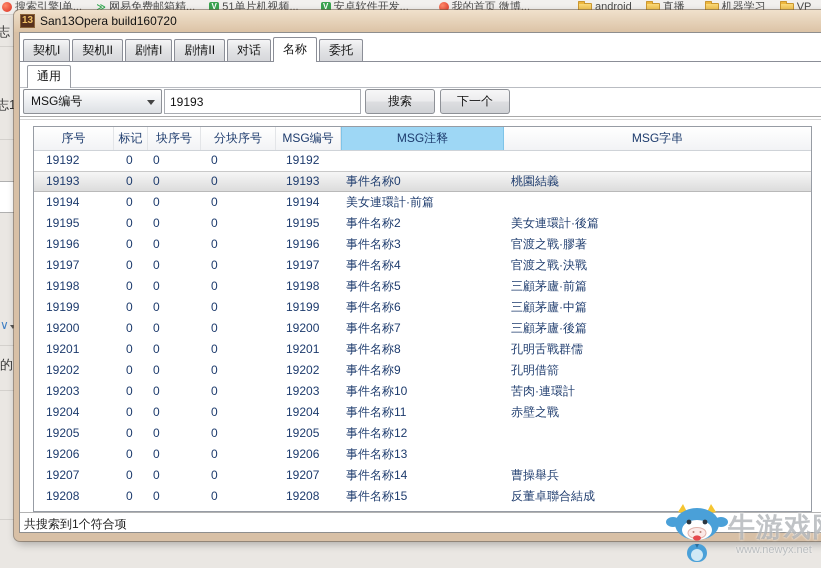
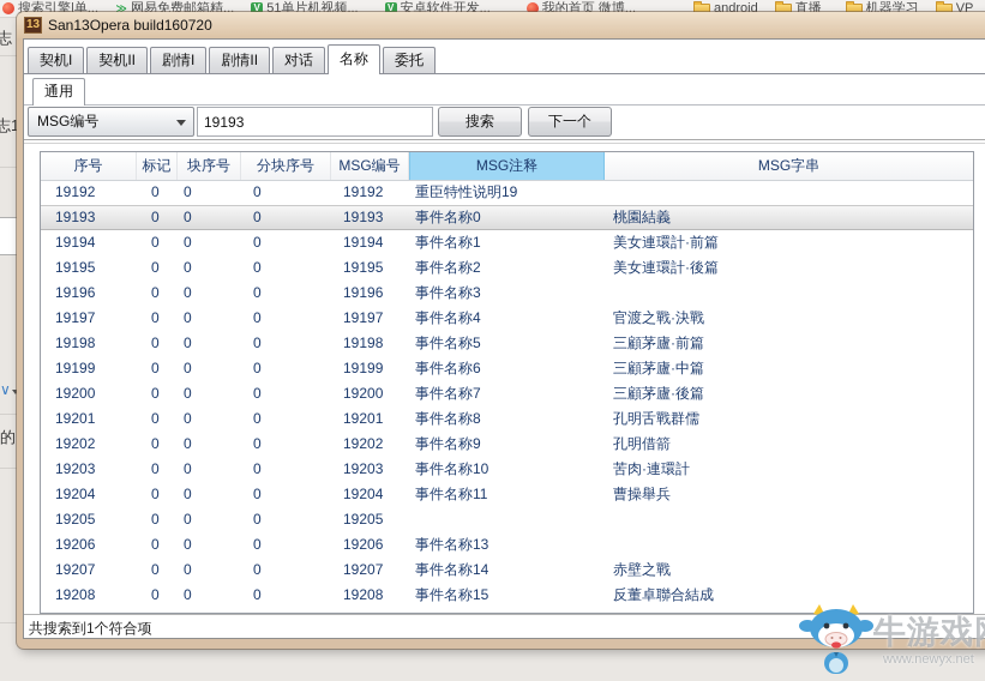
  搜索引擎|单...
  网易免费邮箱精...
  51单片机视频...
  安卓软件开发...
  我的首页 微博...
  android
  直播
  机器学习
  VP
  志1
  ∨
  的
  13
  San13Opera build160720
  契机I
  契机II
  剧情I
  剧情II
  对话
  名称
  委托
  通用
  MSG编号
  19193
  搜索
  下一个
  序号
  标记
  块序号
  分块序号
  MSG编号
  MSG注释
  MSG字串
  19192
  0
  0
  0
  19192
+ 重臣特性说明19
  19193
  0
  0
  0
  19193
  事件名称0
  桃園結義
  19194
  0
  0
  0
  19194
+ 事件名称1
  美女連環計·前篇
  19195
  0
  0
  0
  19195
  事件名称2
  美女連環計·後篇
  19196
  0
  0
  0
  19196
  事件名称3
- 官渡之戰·膠著
  19197
  0
  0
  0
  19197
  事件名称4
  官渡之戰·決戰
  19198
  0
  0
  0
  19198
  事件名称5
  三顧茅廬·前篇
  19199
  0
  0
  0
  19199
  事件名称6
  三顧茅廬·中篇
  19200
  0
  0
  0
  19200
  事件名称7
  三顧茅廬·後篇
  19201
  0
  0
  0
  19201
  事件名称8
  孔明舌戰群儒
  19202
  0
  0
  0
  19202
  事件名称9
  孔明借箭
  19203
  0
  0
  0
  19203
  事件名称10
  苦肉·連環計
  19204
  0
  0
  0
  19204
  事件名称11
- 赤壁之戰
+ 曹操舉兵
  19205
  0
  0
  0
  19205
- 事件名称12
  19206
  0
  0
  0
  19206
  事件名称13
  19207
  0
  0
  0
  19207
  事件名称14
- 曹操舉兵
+ 赤壁之戰
  19208
  0
  0
  0
  19208
  事件名称15
  反董卓聯合結成
  共搜索到1个符合项
  牛游戏
  www.newyx.net
